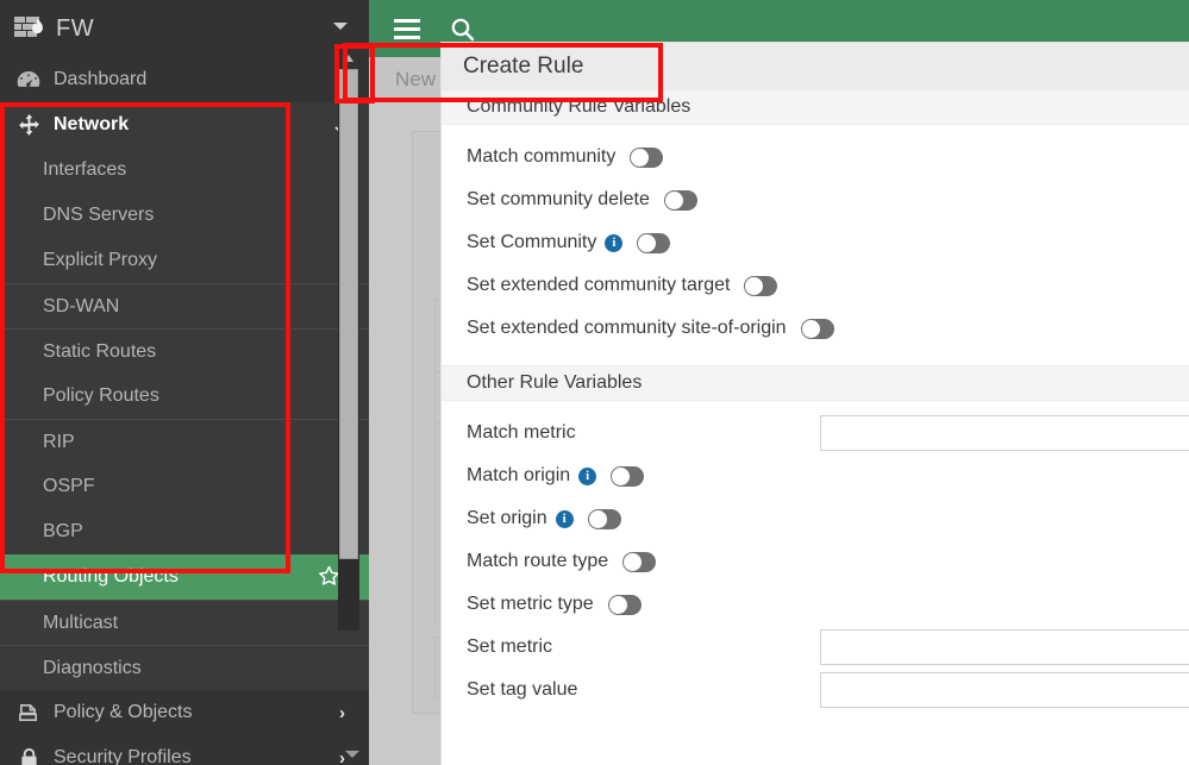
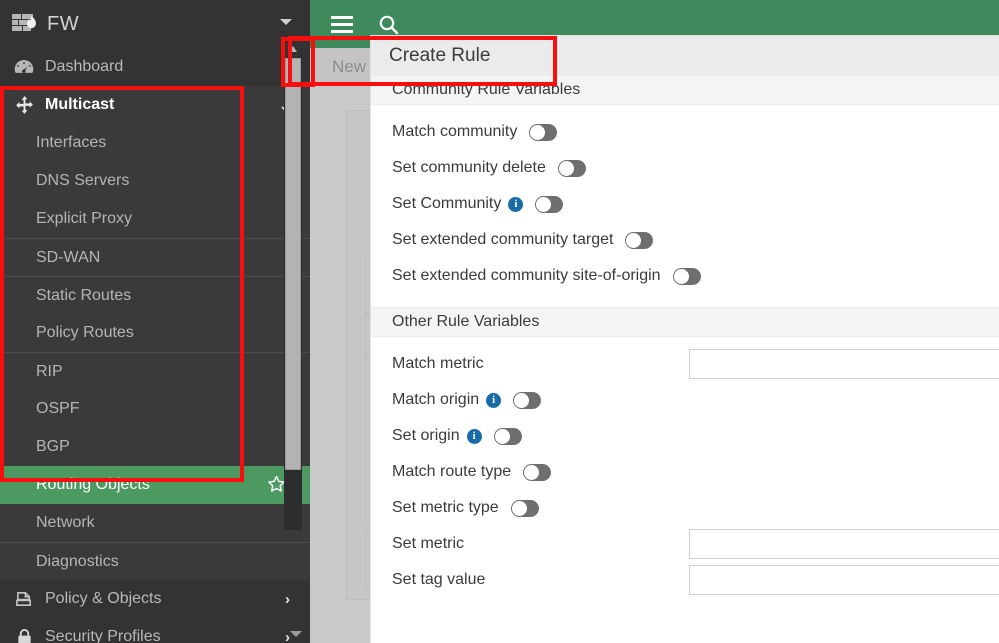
  FW
  Dashboard
- Network
+ Multicast
  Interfaces
  DNS Servers
  Explicit Proxy
  SD-WAN
  Static Routes
  Policy Routes
  RIP
  OSPF
  BGP
  Routing Objects
- Multicast
+ Network
  Diagnostics
  Policy & Objects
  ›
  Security Profiles
  ›
  New
  Create Rule
  Community Rule Variables
  Match community
  Set community delete
  Set Community
  i
  Set extended community target
  Set extended community site-of-origin
  Other Rule Variables
  Match metric
  Match origin
  i
  Set origin
  i
  Match route type
  Set metric type
  Set metric
  Set tag value
